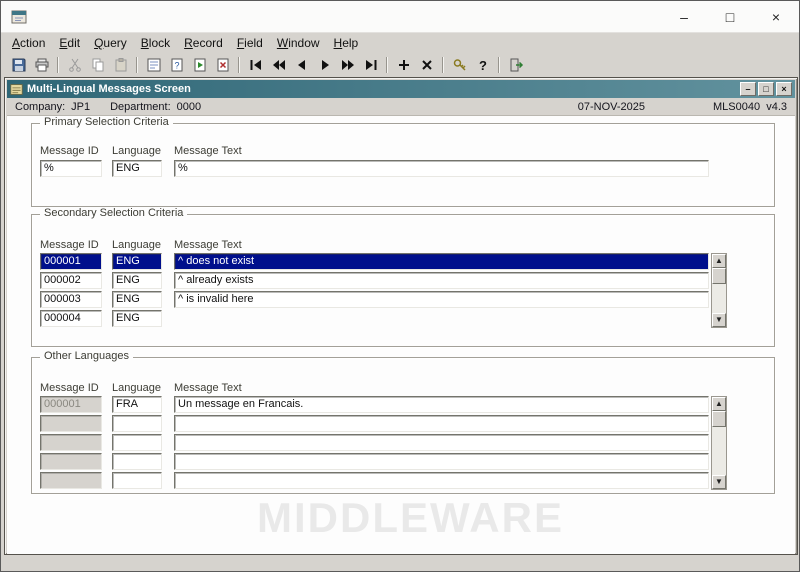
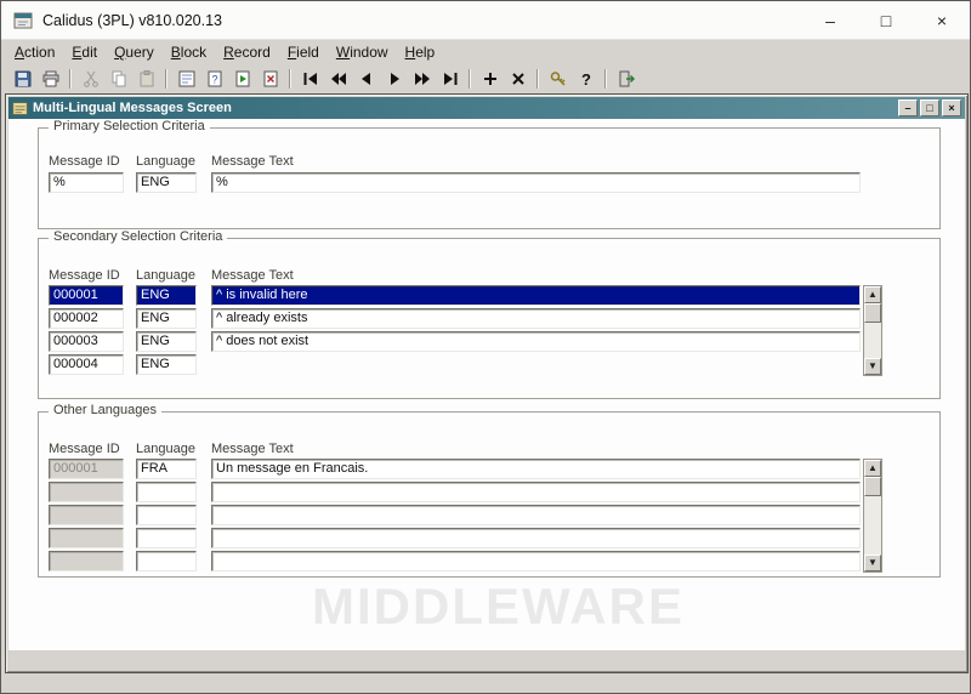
+ Calidus (3PL) v810.020.13
  –
  □
  ×
  Action
  Edit
  Query
  Block
  Record
  Field
  Window
  Help
  ?
  ?
  Multi-Lingual Messages Screen
  –
  □
  ×
- Company:
- JP1
- Department:
- 0000
- 07-NOV-2025
- MLS0040 v4.3
  Primary Selection Criteria
  Message ID
  Language
  Message Text
  %
  ENG
  %
  Secondary Selection Criteria
  Message ID
  Language
  Message Text
  ▲
  ▼
  000001
  ENG
- ^ does not exist
+ ^ is invalid here
  000002
  ENG
  ^ already exists
  000003
  ENG
- ^ is invalid here
+ ^ does not exist
  000004
  ENG
  Other Languages
  Message ID
  Language
  Message Text
  ▲
  ▼
  000001
  FRA
  Un message en Francais.
